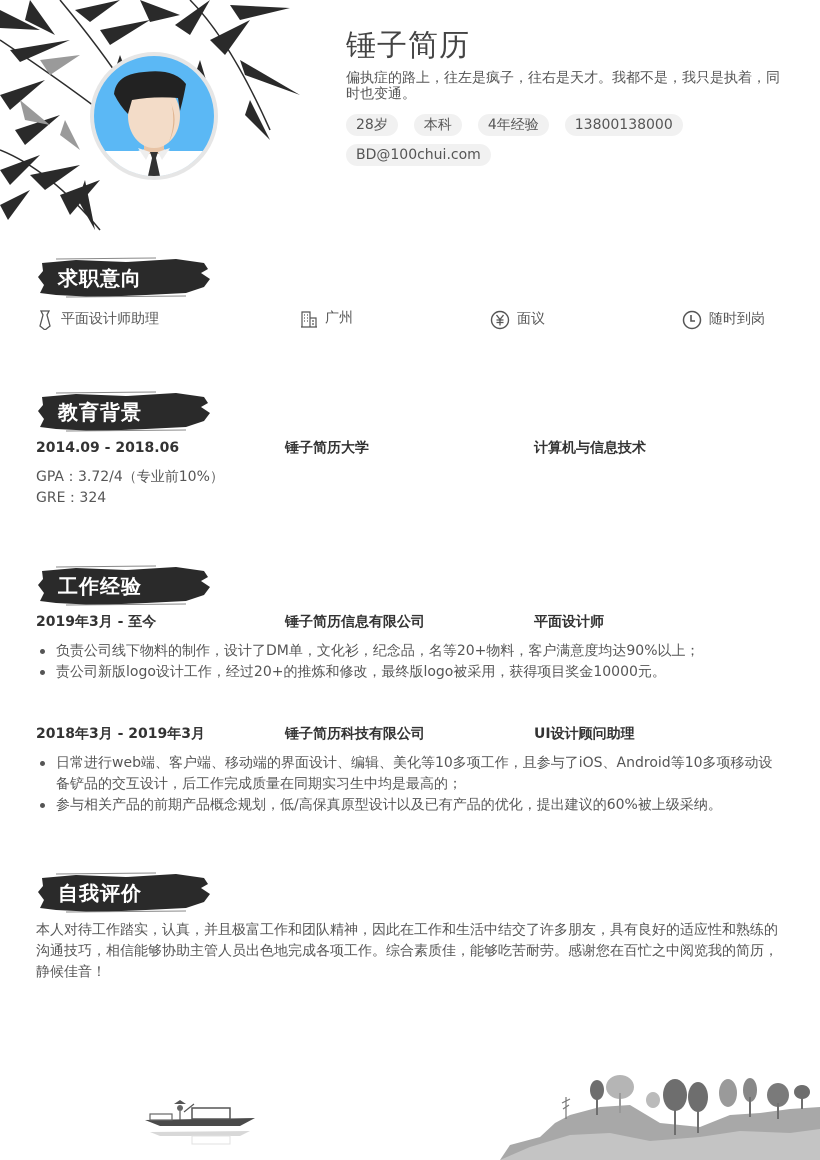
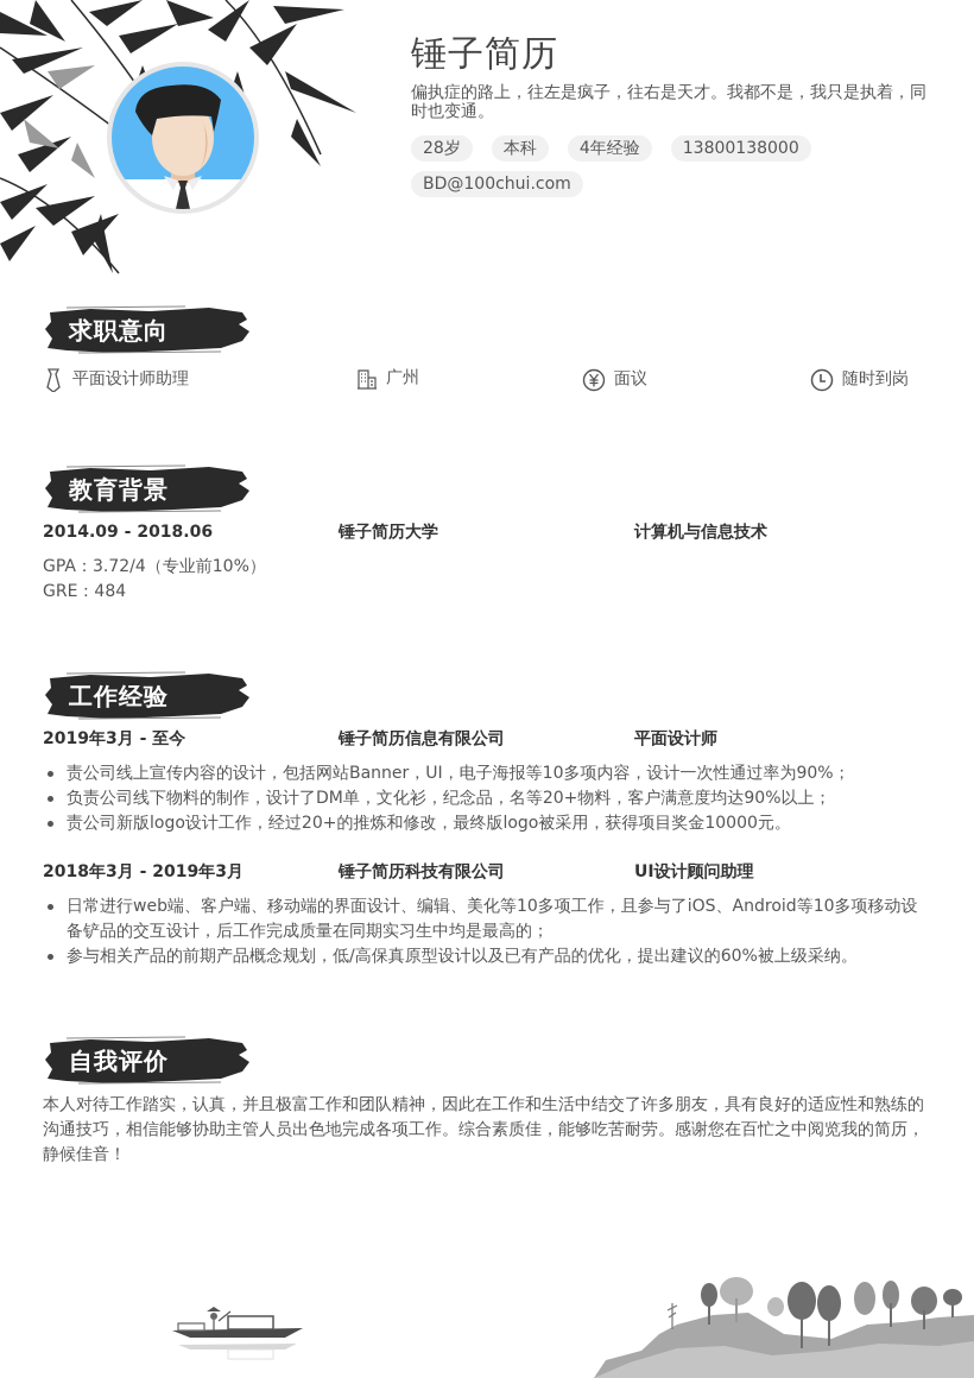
  锤子简历
  偏执症的路上，往左是疯子，往右是天才。我都不是，我只是执着，同时也变通。
  28岁
  本科
  4年经验
  13800138000
  BD@100chui.com
  求职意向
  平面设计师助理
  广州
  面议
  随时到岗
  教育背景
  2014.09 - 2018.06
  锤子简历大学
  计算机与信息技术
  GPA：3.72/4（专业前10%）
- GRE：324
+ GRE：484
  工作经验
  2019年3月 - 至今
  锤子简历信息有限公司
  平面设计师
+ 责公司线上宣传内容的设计，包括网站Banner，UI，电子海报等10多项内容，设计一次性通过率为90%；
  负责公司线下物料的制作，设计了DM单，文化衫，纪念品，名等20+物料，客户满意度均达90%以上；
  责公司新版logo设计工作，经过20+的推炼和修改，最终版logo被采用，获得项目奖金10000元。
  2018年3月 - 2019年3月
  锤子简历科技有限公司
  UI设计顾问助理
  日常进行web端、客户端、移动端的界面设计、编辑、美化等10多项工作，且参与了iOS、Android等10多项移动设备铲品的交互设计，后工作完成质量在同期实习生中均是最高的；
  参与相关产品的前期产品概念规划，低/高保真原型设计以及已有产品的优化，提出建议的60%被上级采纳。
  自我评价
  本人对待工作踏实，认真，并且极富工作和团队精神，因此在工作和生活中结交了许多朋友，具有良好的适应性和熟练的沟通技巧，相信能够协助主管人员出色地完成各项工作。综合素质佳，能够吃苦耐劳。感谢您在百忙之中阅览我的简历，静候佳音！
